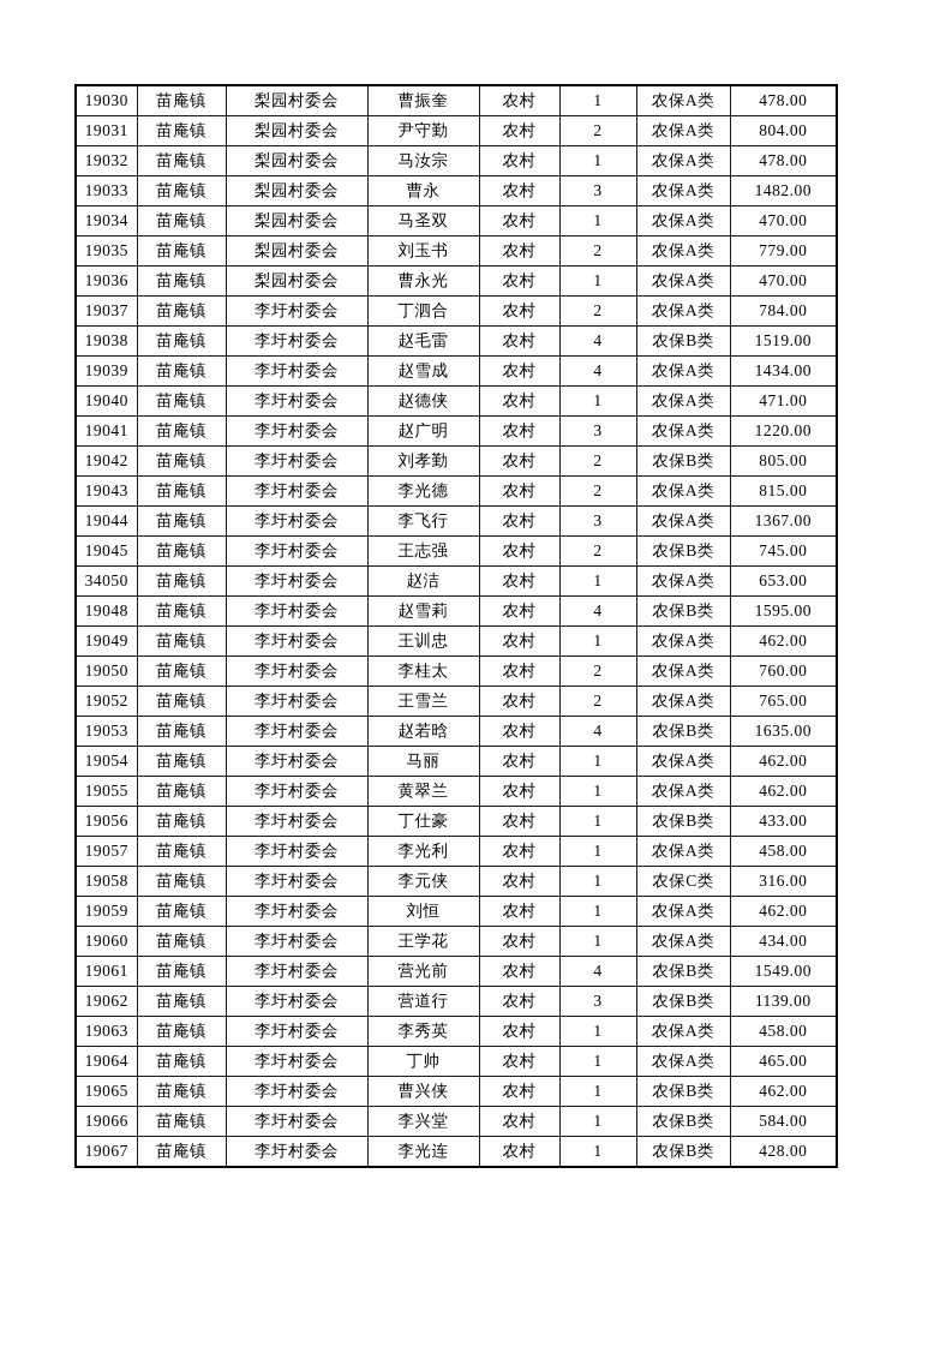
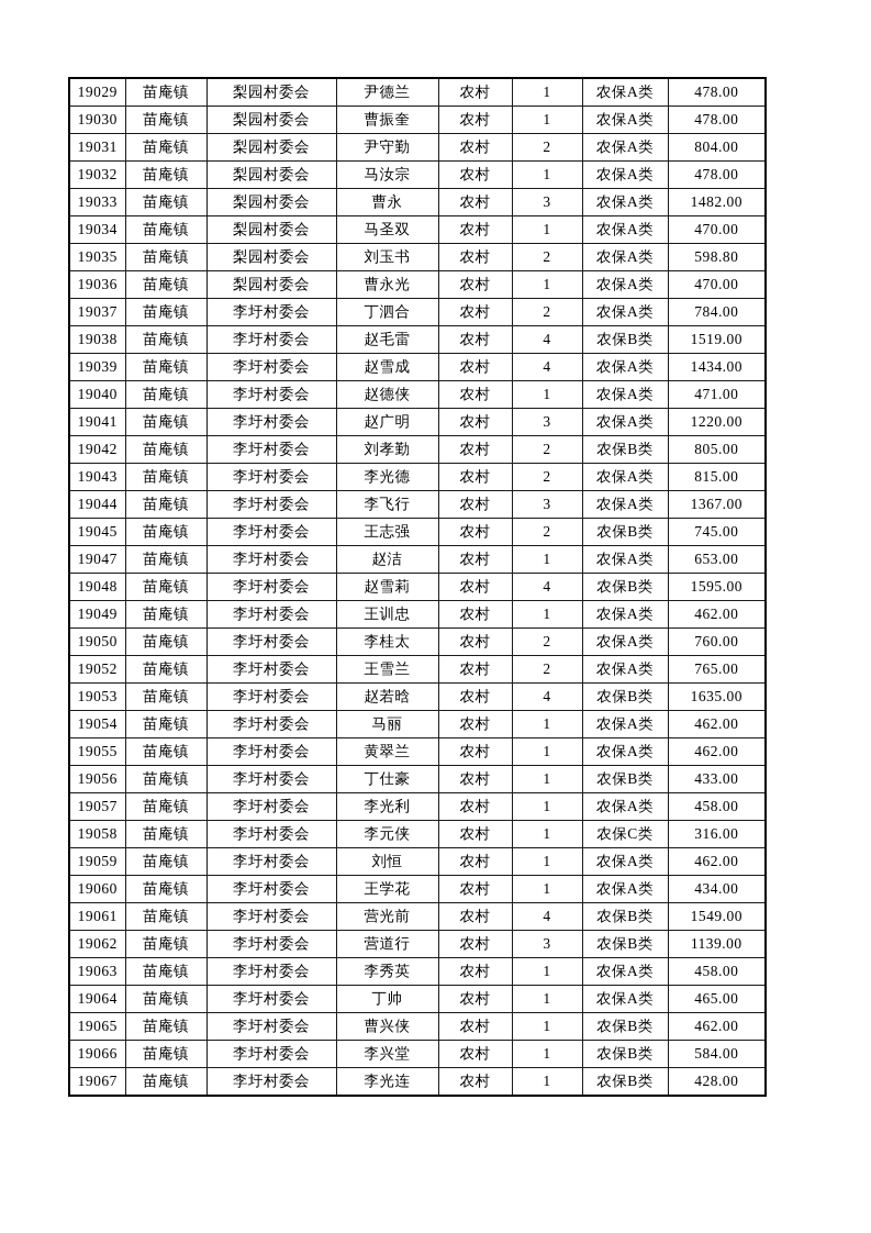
+ 19029	苗庵镇	梨园村委会	尹德兰	农村	1	农保A类	478.00
  19030	苗庵镇	梨园村委会	曹振奎	农村	1	农保A类	478.00
  19031	苗庵镇	梨园村委会	尹守勤	农村	2	农保A类	804.00
  19032	苗庵镇	梨园村委会	马汝宗	农村	1	农保A类	478.00
  19033	苗庵镇	梨园村委会	曹永	农村	3	农保A类	1482.00
  19034	苗庵镇	梨园村委会	马圣双	农村	1	农保A类	470.00
- 19035	苗庵镇	梨园村委会	刘玉书	农村	2	农保A类	779.00
+ 19035	苗庵镇	梨园村委会	刘玉书	农村	2	农保A类	598.80
  19036	苗庵镇	梨园村委会	曹永光	农村	1	农保A类	470.00
  19037	苗庵镇	李圩村委会	丁泗合	农村	2	农保A类	784.00
  19038	苗庵镇	李圩村委会	赵毛雷	农村	4	农保B类	1519.00
  19039	苗庵镇	李圩村委会	赵雪成	农村	4	农保A类	1434.00
  19040	苗庵镇	李圩村委会	赵德侠	农村	1	农保A类	471.00
  19041	苗庵镇	李圩村委会	赵广明	农村	3	农保A类	1220.00
  19042	苗庵镇	李圩村委会	刘孝勤	农村	2	农保B类	805.00
  19043	苗庵镇	李圩村委会	李光德	农村	2	农保A类	815.00
  19044	苗庵镇	李圩村委会	李飞行	农村	3	农保A类	1367.00
  19045	苗庵镇	李圩村委会	王志强	农村	2	农保B类	745.00
- 34050	苗庵镇	李圩村委会	赵洁	农村	1	农保A类	653.00
+ 19047	苗庵镇	李圩村委会	赵洁	农村	1	农保A类	653.00
  19048	苗庵镇	李圩村委会	赵雪莉	农村	4	农保B类	1595.00
  19049	苗庵镇	李圩村委会	王训忠	农村	1	农保A类	462.00
  19050	苗庵镇	李圩村委会	李桂太	农村	2	农保A类	760.00
  19052	苗庵镇	李圩村委会	王雪兰	农村	2	农保A类	765.00
  19053	苗庵镇	李圩村委会	赵若晗	农村	4	农保B类	1635.00
  19054	苗庵镇	李圩村委会	马丽	农村	1	农保A类	462.00
  19055	苗庵镇	李圩村委会	黄翠兰	农村	1	农保A类	462.00
  19056	苗庵镇	李圩村委会	丁仕豪	农村	1	农保B类	433.00
  19057	苗庵镇	李圩村委会	李光利	农村	1	农保A类	458.00
  19058	苗庵镇	李圩村委会	李元侠	农村	1	农保C类	316.00
  19059	苗庵镇	李圩村委会	刘恒	农村	1	农保A类	462.00
  19060	苗庵镇	李圩村委会	王学花	农村	1	农保A类	434.00
  19061	苗庵镇	李圩村委会	营光前	农村	4	农保B类	1549.00
  19062	苗庵镇	李圩村委会	营道行	农村	3	农保B类	1139.00
  19063	苗庵镇	李圩村委会	李秀英	农村	1	农保A类	458.00
  19064	苗庵镇	李圩村委会	丁帅	农村	1	农保A类	465.00
  19065	苗庵镇	李圩村委会	曹兴侠	农村	1	农保B类	462.00
  19066	苗庵镇	李圩村委会	李兴堂	农村	1	农保B类	584.00
  19067	苗庵镇	李圩村委会	李光连	农村	1	农保B类	428.00
